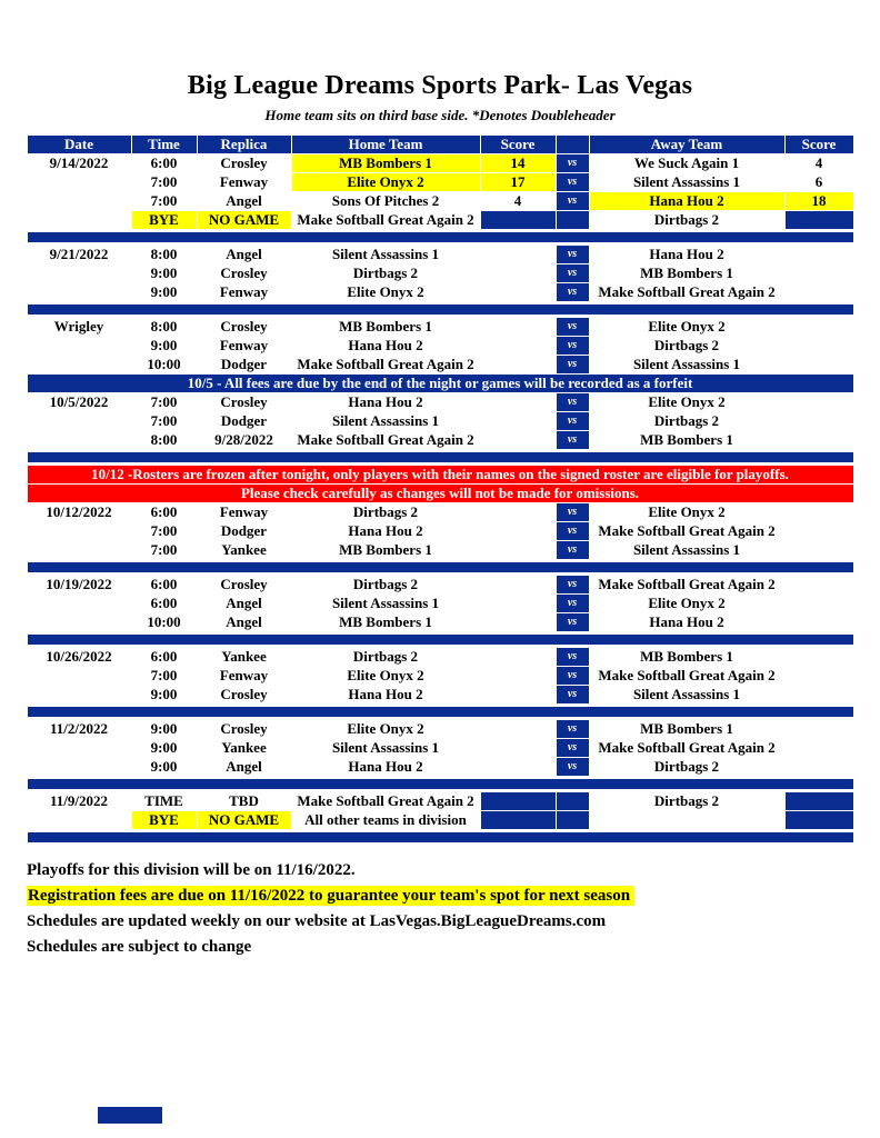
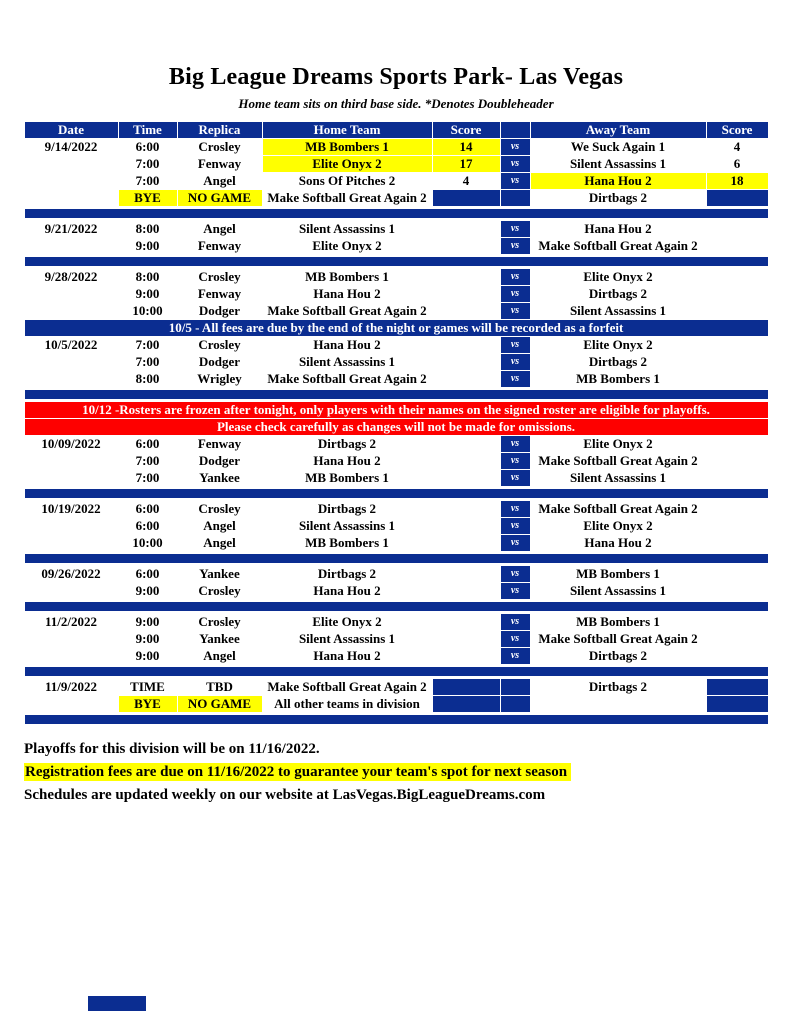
  Big League Dreams Sports Park- Las Vegas
  Home team sits on third base side. *Denotes Doubleheader
  Date	Time	Replica	Home Team	Score		Away Team	Score
  9/14/2022	6:00	Crosley	MB Bombers 1	14	vs	We Suck Again 1	4
  	7:00	Fenway	Elite Onyx 2	17	vs	Silent Assassins 1	6
  	7:00	Angel	Sons Of Pitches 2	4	vs	Hana Hou 2	18
  	BYE	NO GAME	Make Softball Great Again 2			Dirtbags 2
  9/21/2022	8:00	Angel	Silent Assassins 1		vs	Hana Hou 2
- 	9:00	Crosley	Dirtbags 2		vs	MB Bombers 1
  	9:00	Fenway	Elite Onyx 2		vs	Make Softball Great Again 2
- Wrigley	8:00	Crosley	MB Bombers 1		vs	Elite Onyx 2
+ 9/28/2022	8:00	Crosley	MB Bombers 1		vs	Elite Onyx 2
  	9:00	Fenway	Hana Hou 2		vs	Dirtbags 2
  	10:00	Dodger	Make Softball Great Again 2		vs	Silent Assassins 1
  10/5 - All fees are due by the end of the night or games will be recorded as a forfeit
  10/5/2022	7:00	Crosley	Hana Hou 2		vs	Elite Onyx 2
  	7:00	Dodger	Silent Assassins 1		vs	Dirtbags 2
- 	8:00	9/28/2022	Make Softball Great Again 2		vs	MB Bombers 1
+ 	8:00	Wrigley	Make Softball Great Again 2		vs	MB Bombers 1
  10/12 -Rosters are frozen after tonight, only players with their names on the signed roster are eligible for playoffs.
  Please check carefully as changes will not be made for omissions.
- 10/12/2022	6:00	Fenway	Dirtbags 2		vs	Elite Onyx 2
+ 10/09/2022	6:00	Fenway	Dirtbags 2		vs	Elite Onyx 2
  	7:00	Dodger	Hana Hou 2		vs	Make Softball Great Again 2
  	7:00	Yankee	MB Bombers 1		vs	Silent Assassins 1
  10/19/2022	6:00	Crosley	Dirtbags 2		vs	Make Softball Great Again 2
  	6:00	Angel	Silent Assassins 1		vs	Elite Onyx 2
  	10:00	Angel	MB Bombers 1		vs	Hana Hou 2
- 10/26/2022	6:00	Yankee	Dirtbags 2		vs	MB Bombers 1
+ 09/26/2022	6:00	Yankee	Dirtbags 2		vs	MB Bombers 1
- 	7:00	Fenway	Elite Onyx 2		vs	Make Softball Great Again 2
  	9:00	Crosley	Hana Hou 2		vs	Silent Assassins 1
  11/2/2022	9:00	Crosley	Elite Onyx 2		vs	MB Bombers 1
  	9:00	Yankee	Silent Assassins 1		vs	Make Softball Great Again 2
  	9:00	Angel	Hana Hou 2		vs	Dirtbags 2
  11/9/2022	TIME	TBD	Make Softball Great Again 2			Dirtbags 2
  	BYE	NO GAME	All other teams in division
  Playoffs for this division will be on 11/16/2022.
  Registration fees are due on 11/16/2022 to guarantee your team's spot for next season
  Schedules are updated weekly on our website at LasVegas.BigLeagueDreams.com
- Schedules are subject to change
